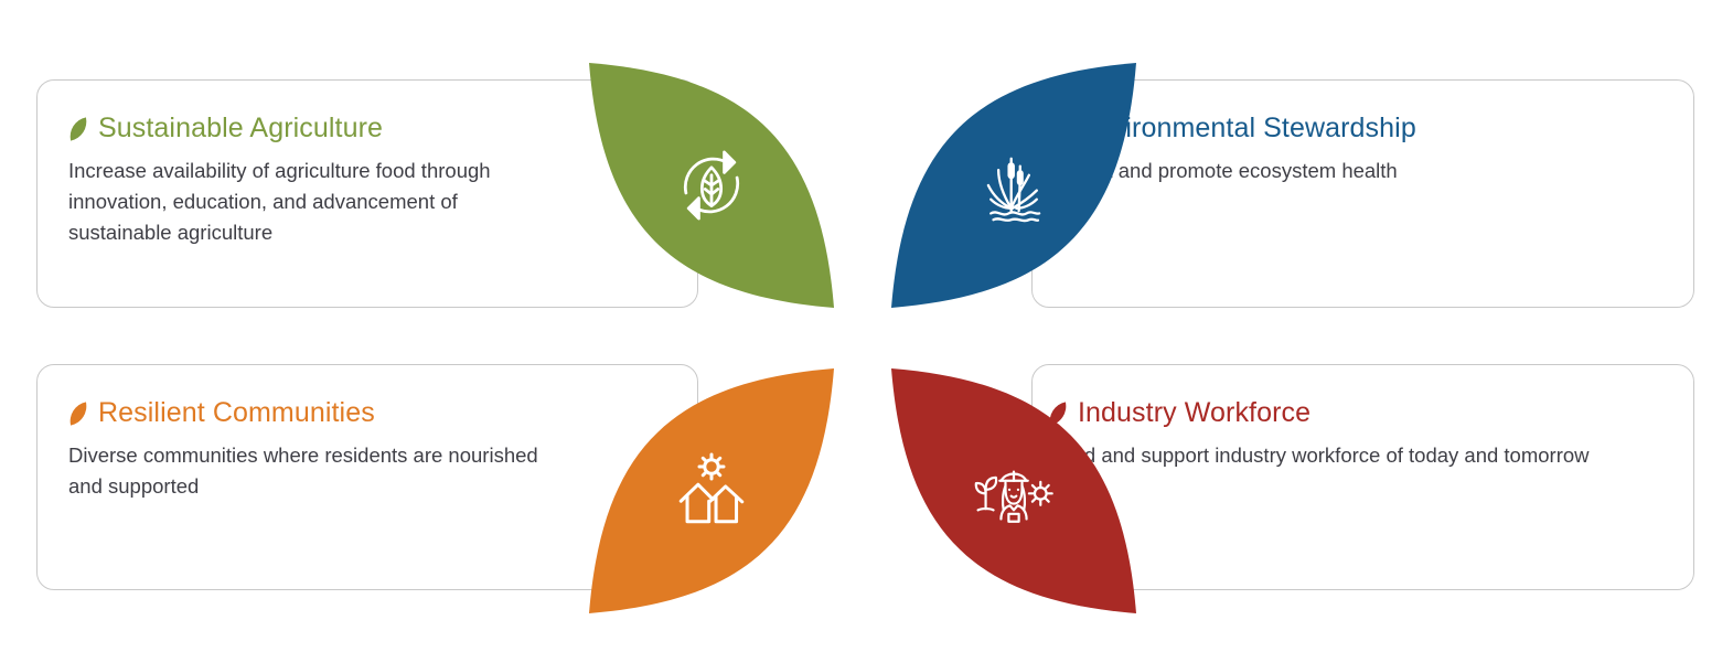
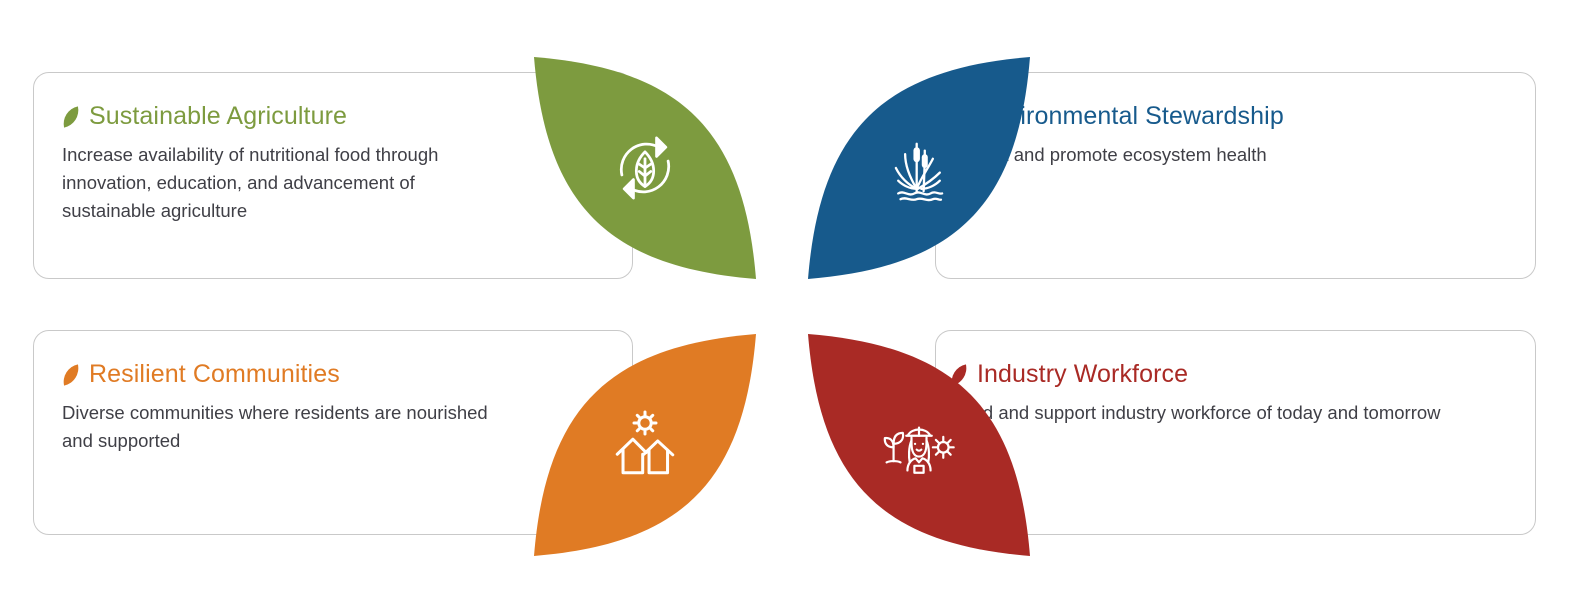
  Sustainable Agriculture
- Increase availability of agriculture food through innovation, education, and advancement of sustainable agriculture
+ Increase availability of nutritional food through innovation, education, and advancement of sustainable agriculture
  ironmental Stewardship
  and promote ecosystem health
  Resilient Communities
  Diverse communities where residents are nourished and supported
  Industry Workforce
  d and support industry workforce of today and tomorrow
